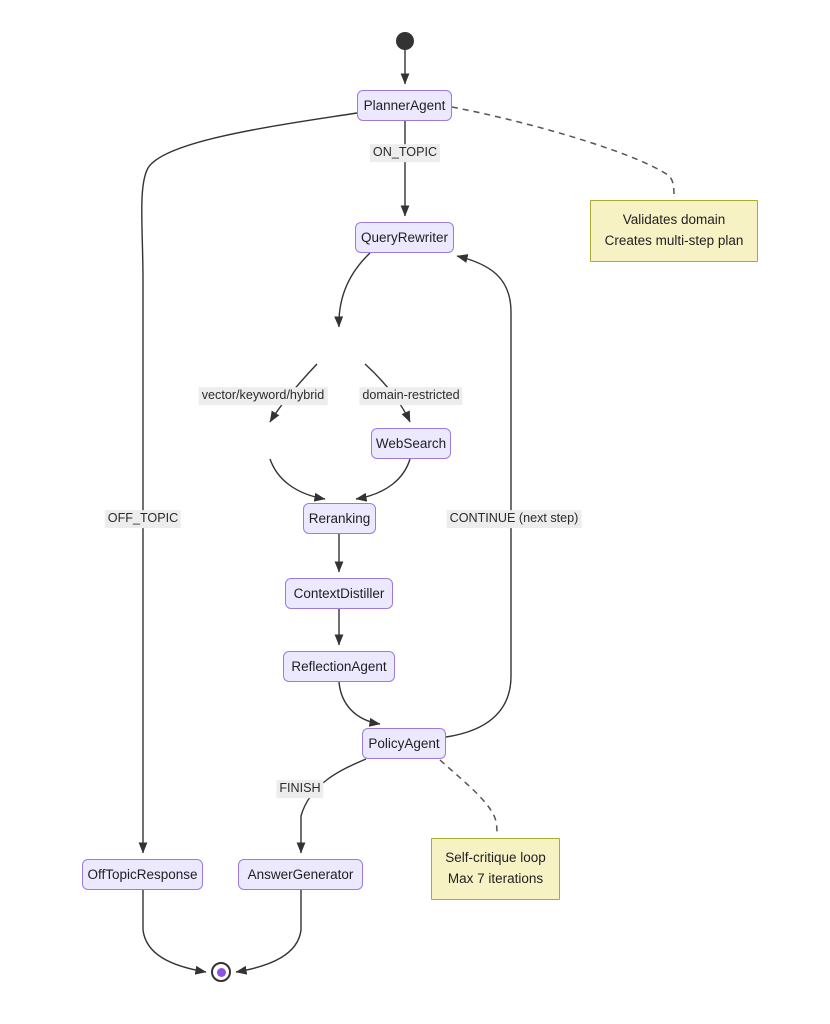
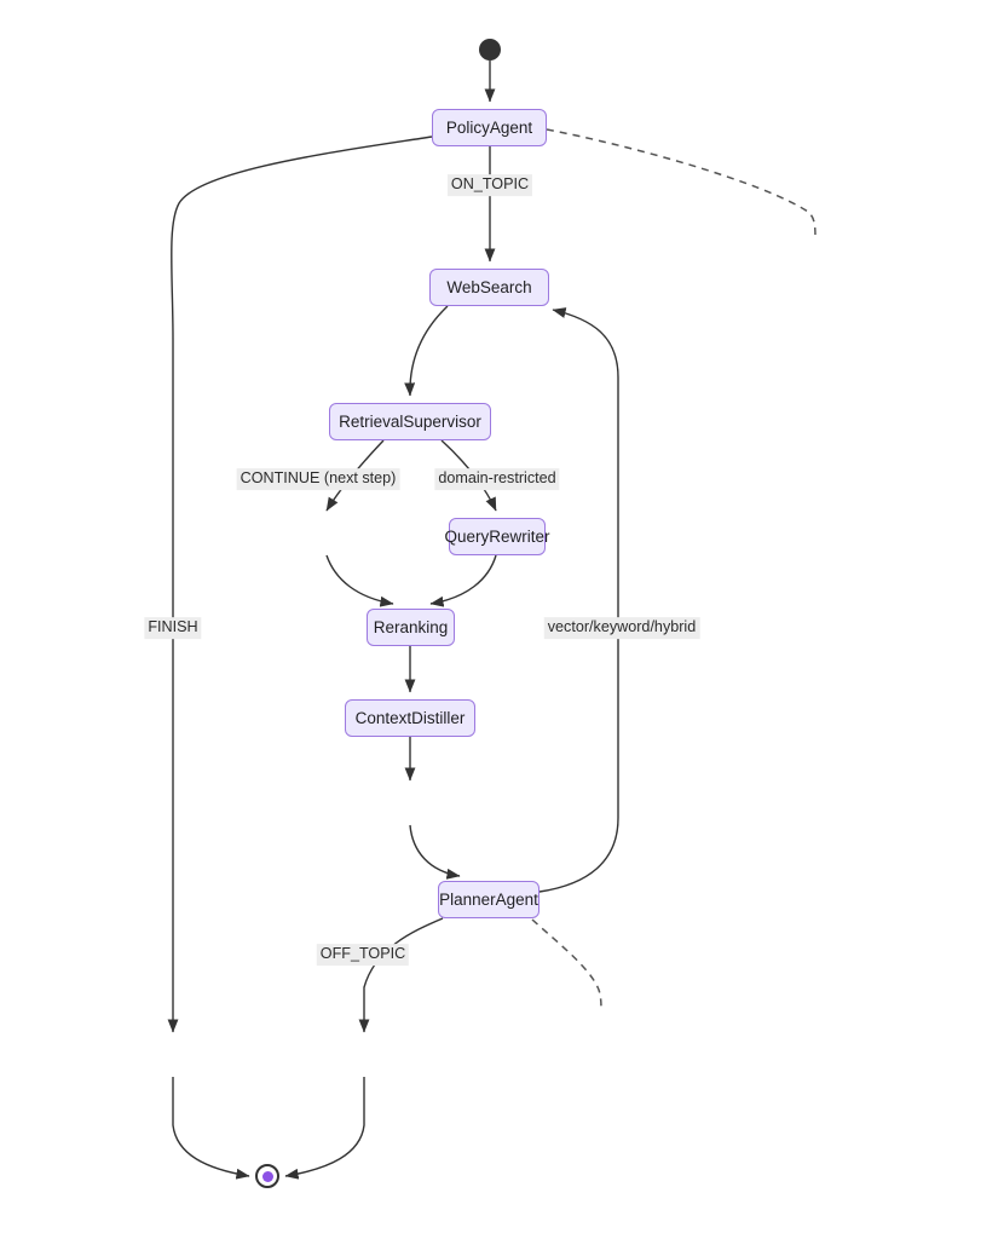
- PlannerAgent
+ PolicyAgent
- QueryRewriter
+ WebSearch
+ RetrievalSupervisor
- WebSearch
+ QueryRewriter
  Reranking
  ContextDistiller
- ReflectionAgent
- PolicyAgent
+ PlannerAgent
- OffTopicResponse
- AnswerGenerator
- Validates domain
- Creates multi-step plan
- Self-critique loop
- Max 7 iterations
  ON_TOPIC
- OFF_TOPIC
+ FINISH
- vector/keyword/hybrid
+ CONTINUE (next step)
  domain-restricted
- CONTINUE (next step)
+ vector/keyword/hybrid
- FINISH
+ OFF_TOPIC
